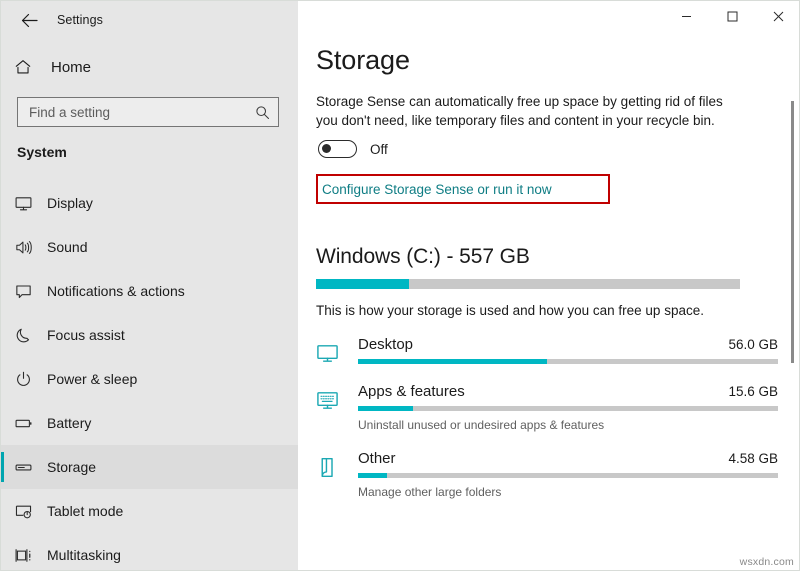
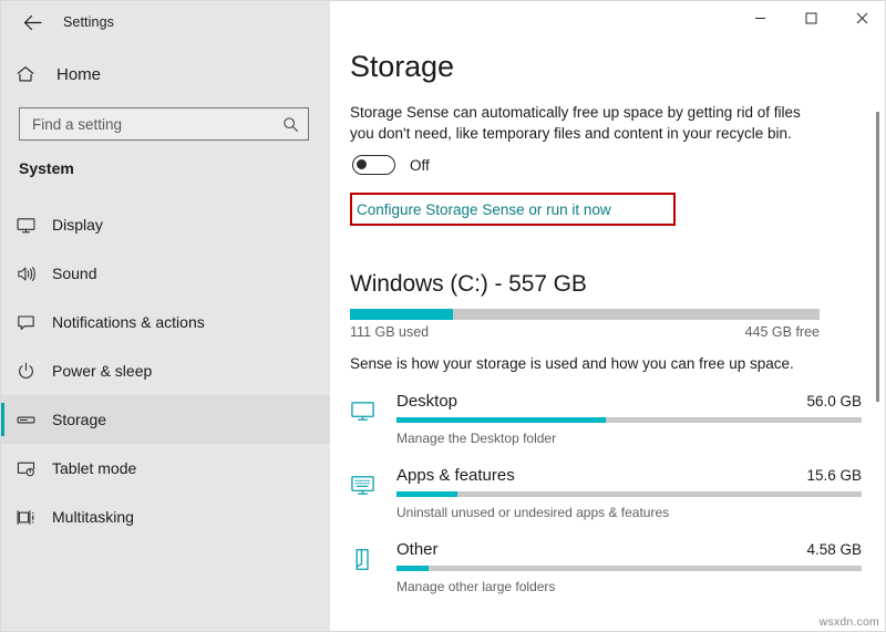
  Settings
  Home
  Find a setting
  System
  Display
  Sound
  Notifications & actions
- Focus assist
  Power & sleep
- Battery
  Storage
  Tablet mode
  Multitasking
  Storage
  Storage Sense can automatically free up space by getting rid of files you don't need, like temporary files and content in your recycle bin.
  Off
  Configure Storage Sense or run it now
  Windows (C:) - 557 GB
+ 111 GB used
+ 445 GB free
- This is how your storage is used and how you can free up space.
+ Sense is how your storage is used and how you can free up space.
  Desktop
  56.0 GB
+ Manage the Desktop folder
  Apps & features
  15.6 GB
  Uninstall unused or undesired apps & features
  Other
  4.58 GB
  Manage other large folders
  wsxdn.com
